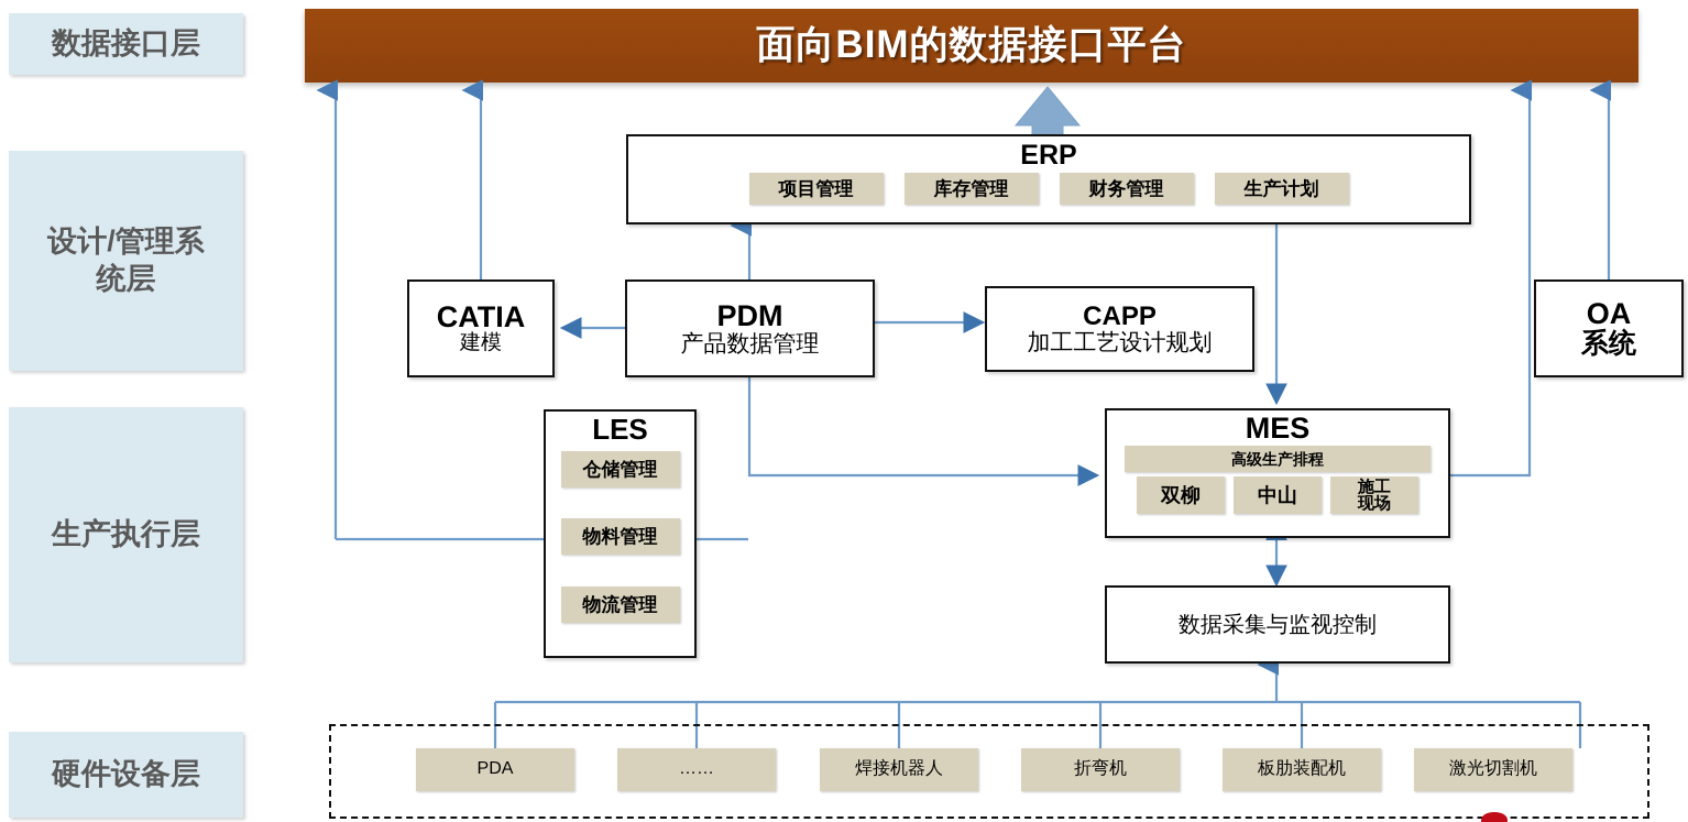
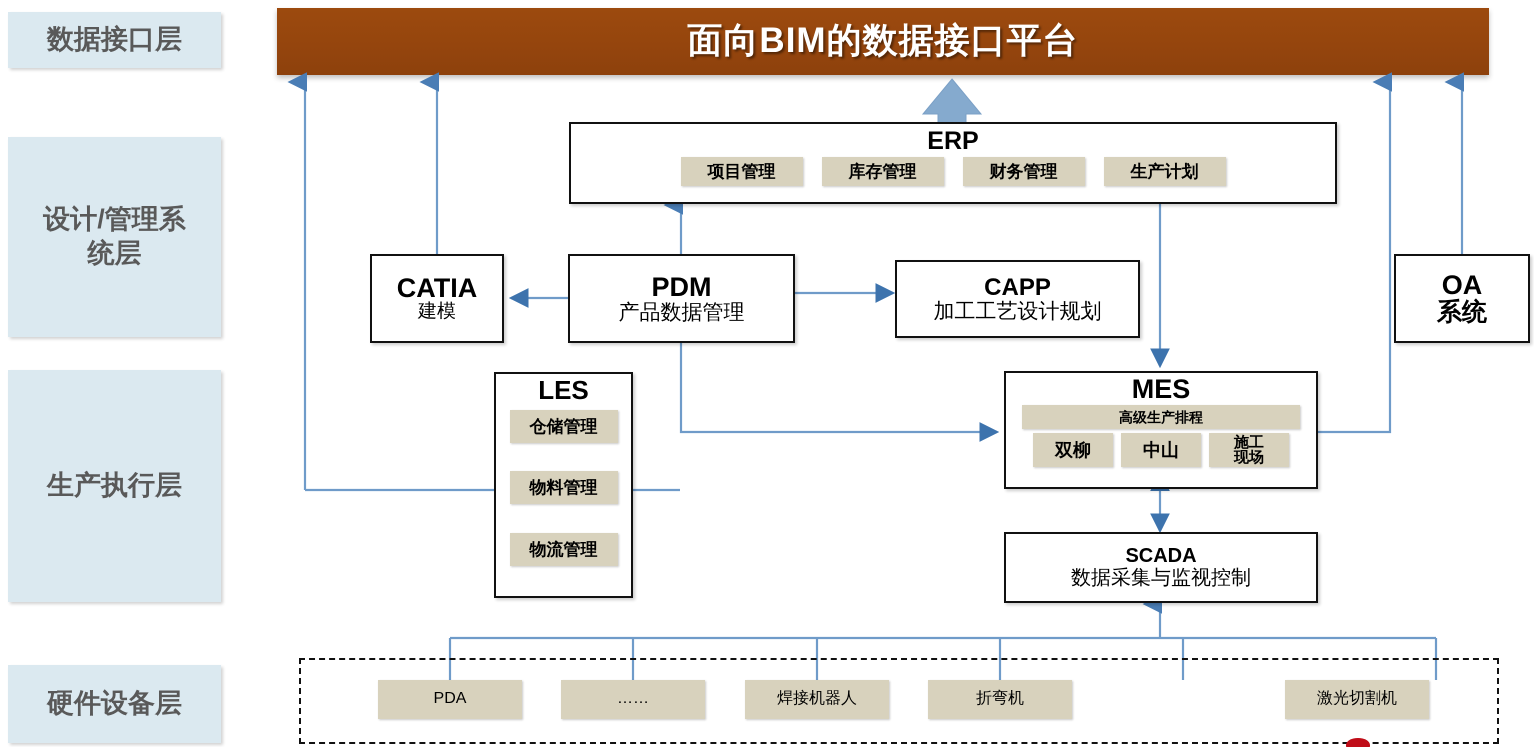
  面向BIM的数据接口平台
  数据接口层
  设计/管理系
  统层
  生产执行层
  硬件设备层
  ERP
  项目管理
  库存管理
  财务管理
  生产计划
  CATIA
  建模
  PDM
  产品数据管理
  CAPP
  加工工艺设计规划
  OA
  系统
  LES
  仓储管理
  物料管理
  物流管理
  MES
  高级生产排程
  双柳
  中山
  施工
  现场
+ SCADA
  数据采集与监视控制
  PDA
  ……
  焊接机器人
  折弯机
- 板肋装配机
  激光切割机
